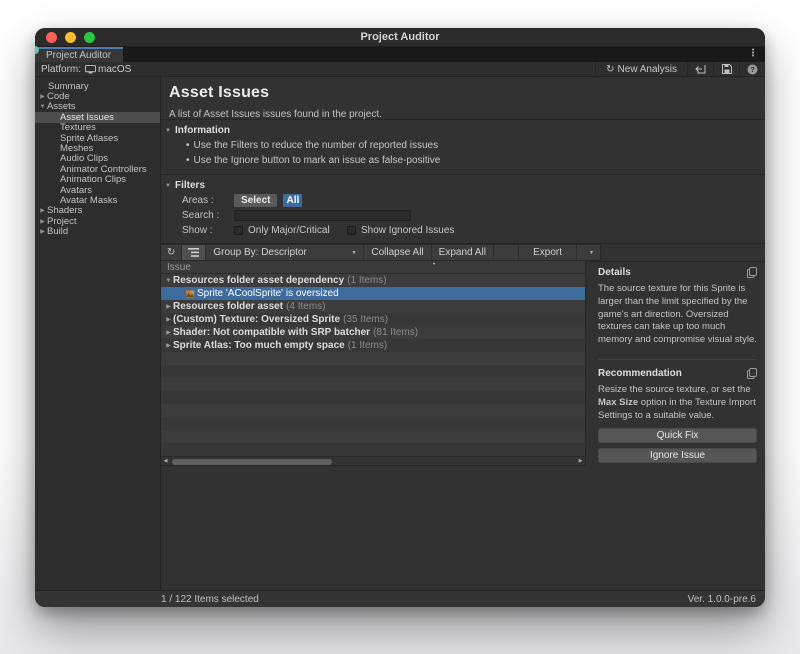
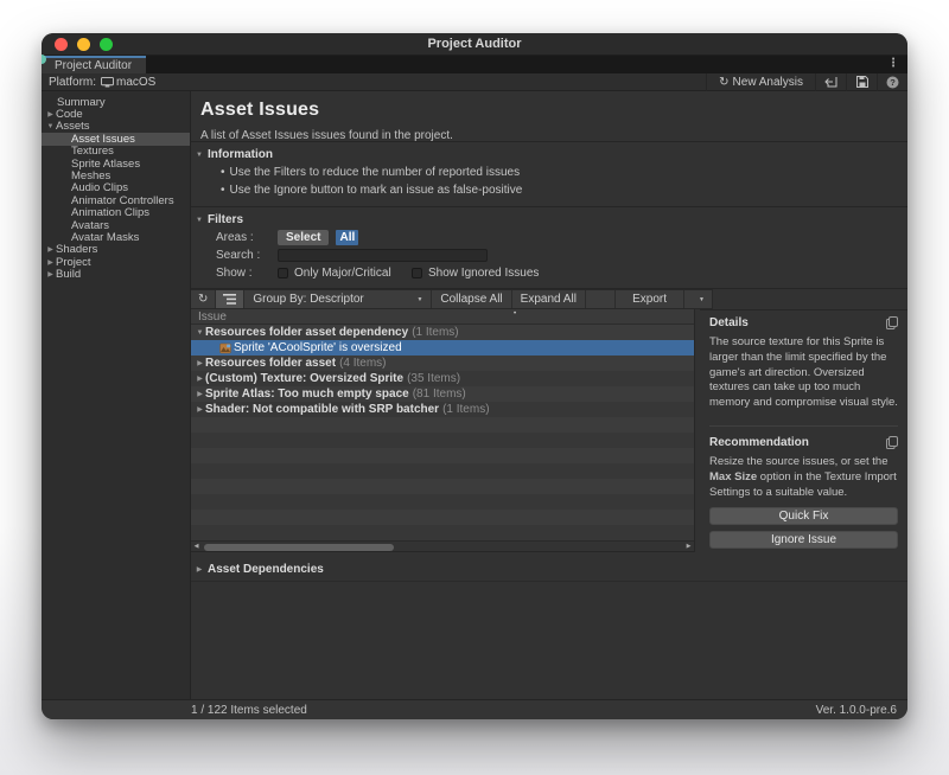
  Project Auditor
  Project Auditor
  ⋮
  Platform:
  macOS
  ↻
  New Analysis
  ?
  Summary
  Code
  Assets
  Asset Issues
  Textures
  Sprite Atlases
  Meshes
  Audio Clips
  Animator Controllers
  Animation Clips
  Avatars
  Avatar Masks
  Shaders
  Project
  Build
  Asset Issues
  A list of Asset Issues issues found in the project.
  Information
  •
  Use the Filters to reduce the number of reported issues
  •
  Use the Ignore button to mark an issue as false-positive
  Filters
  Areas :
  Select
  All
  Search :
  Show :
  Only Major/Critical
  Show Ignored Issues
  ↻
  Group By: Descriptor
  Collapse All
  Expand All
  Export
  Issue
  Resources folder asset dependency
  (1 Items)
  Sprite 'ACoolSprite' is oversized
  Resources folder asset
  (4 Items)
  (Custom) Texture: Oversized Sprite
  (35 Items)
- Shader: Not compatible with SRP batcher
+ Sprite Atlas: Too much empty space
  (81 Items)
- Sprite Atlas: Too much empty space
+ Shader: Not compatible with SRP batcher
  (1 Items)
  Details
  The source texture for this Sprite is larger than the limit specified by the game's art direction. Oversized textures can take up too much memory and compromise visual style.
  Recommendation
- Resize the source texture, or set the Max Size option in the Texture Import Settings to a suitable value.
+ Resize the source issues, or set the Max Size option in the Texture Import Settings to a suitable value.
  Quick Fix
  Ignore Issue
+ Asset Dependencies
  1 / 122 Items selected
  Ver. 1.0.0-pre.6
